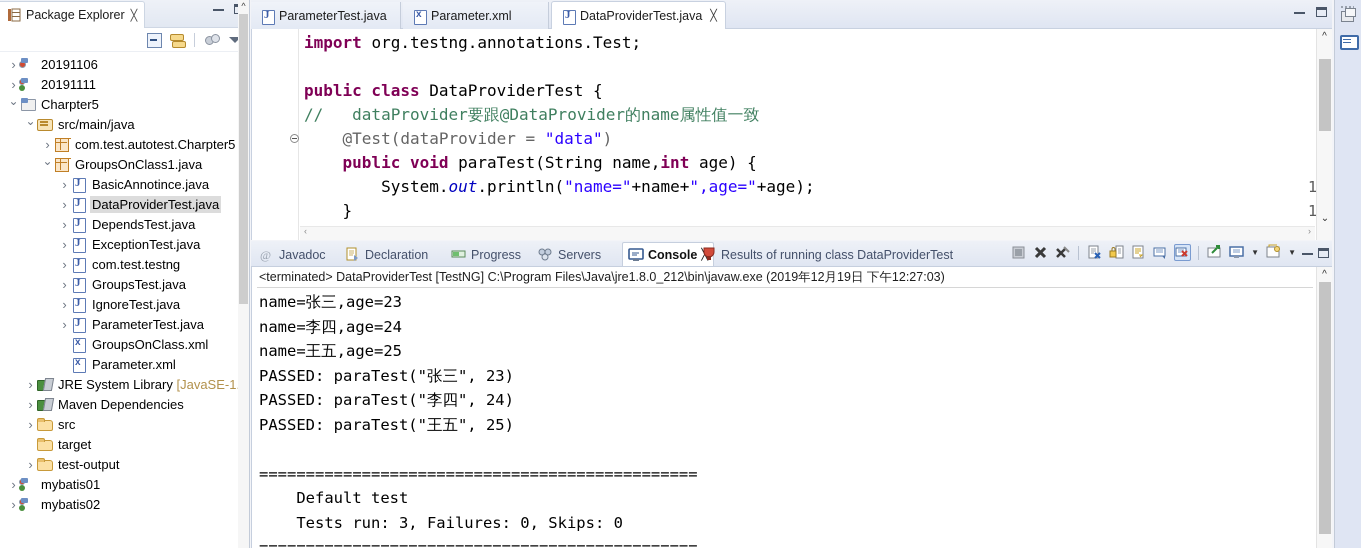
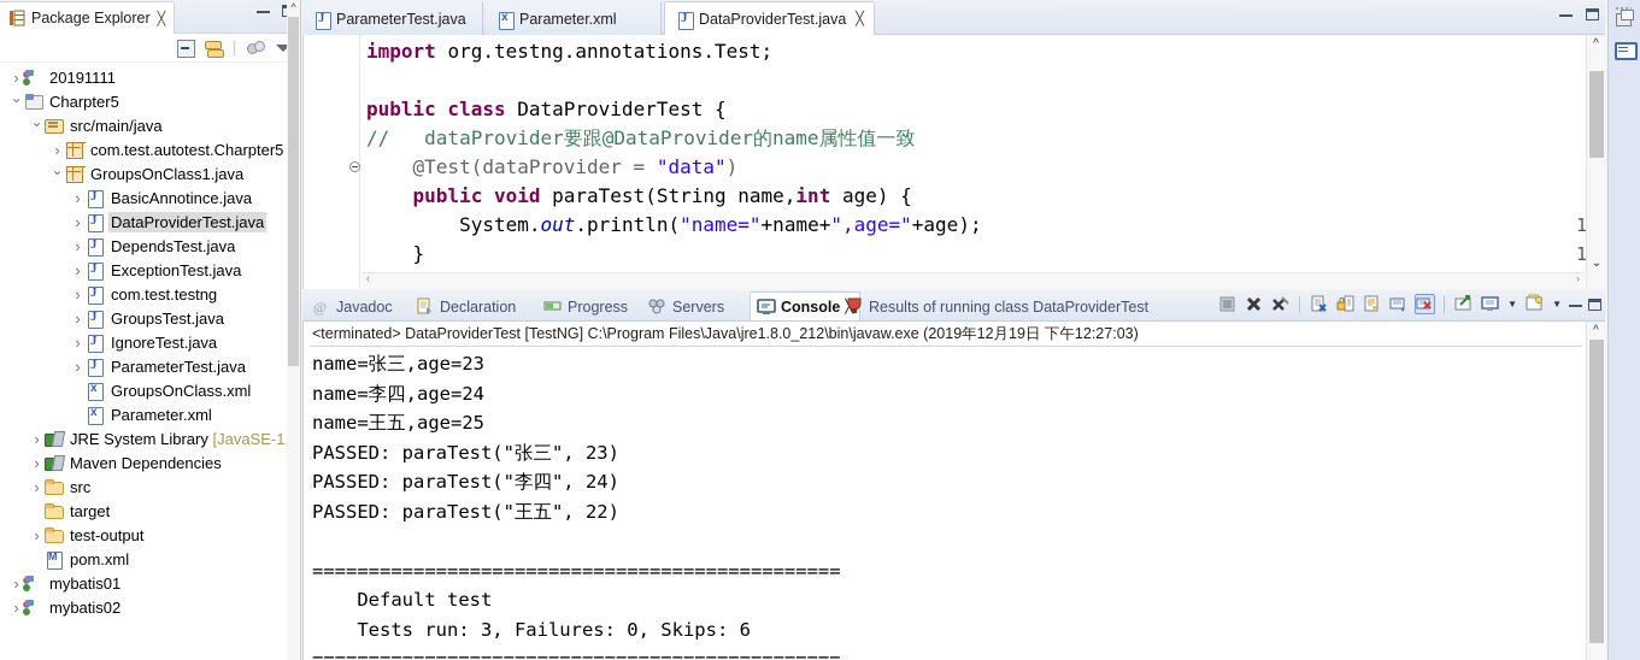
  Package Explorer
  ╳
- 20191106
  20191111
  Charpter5
  src/main/java
  com.test.autotest.Charpter5
  GroupsOnClass1.java
  BasicAnnotince.java
  DataProviderTest.java
  DependsTest.java
  ExceptionTest.java
  com.test.testng
  GroupsTest.java
  IgnoreTest.java
  ParameterTest.java
  GroupsOnClass.xml
  Parameter.xml
  JRE System Library [JavaSE-1
  Maven Dependencies
  src
  target
  test-output
+ pom.xml
  mybatis01
  mybatis02
  ^
  ParameterTest.java
  Parameter.xml
  DataProviderTest.java
  ╳
  import org.testng.annotations.Test;
  public class DataProviderTest {
  // dataProvider要跟@DataProvider的name属性值一致
  @Test(dataProvider = "data")
  public void paraTest(String name,int age) {
  System.out.println("name="+name+",age="+age);
  }
  ^
  ⌄
  ‹
  ›
  ▼
  ▼
  @
  Javadoc
  Declaration
  Progress
  Servers
  Console
  Results of running class DataProviderTest
  <terminated> DataProviderTest [TestNG] C:\Program Files\Java\jre1.8.0_212\bin\javaw.exe (2019年12月19日 下午12:27:03)
  name=张三,age=23
  name=李四,age=24
  name=王五,age=25
  PASSED: paraTest("张三", 23)
  PASSED: paraTest("李四", 24)
- PASSED: paraTest("王五", 25)
+ PASSED: paraTest("王五", 22)
  ===============================================
  Default test
- Tests run: 3, Failures: 0, Skips: 0
+ Tests run: 3, Failures: 0, Skips: 6
  ===============================================
  ^
